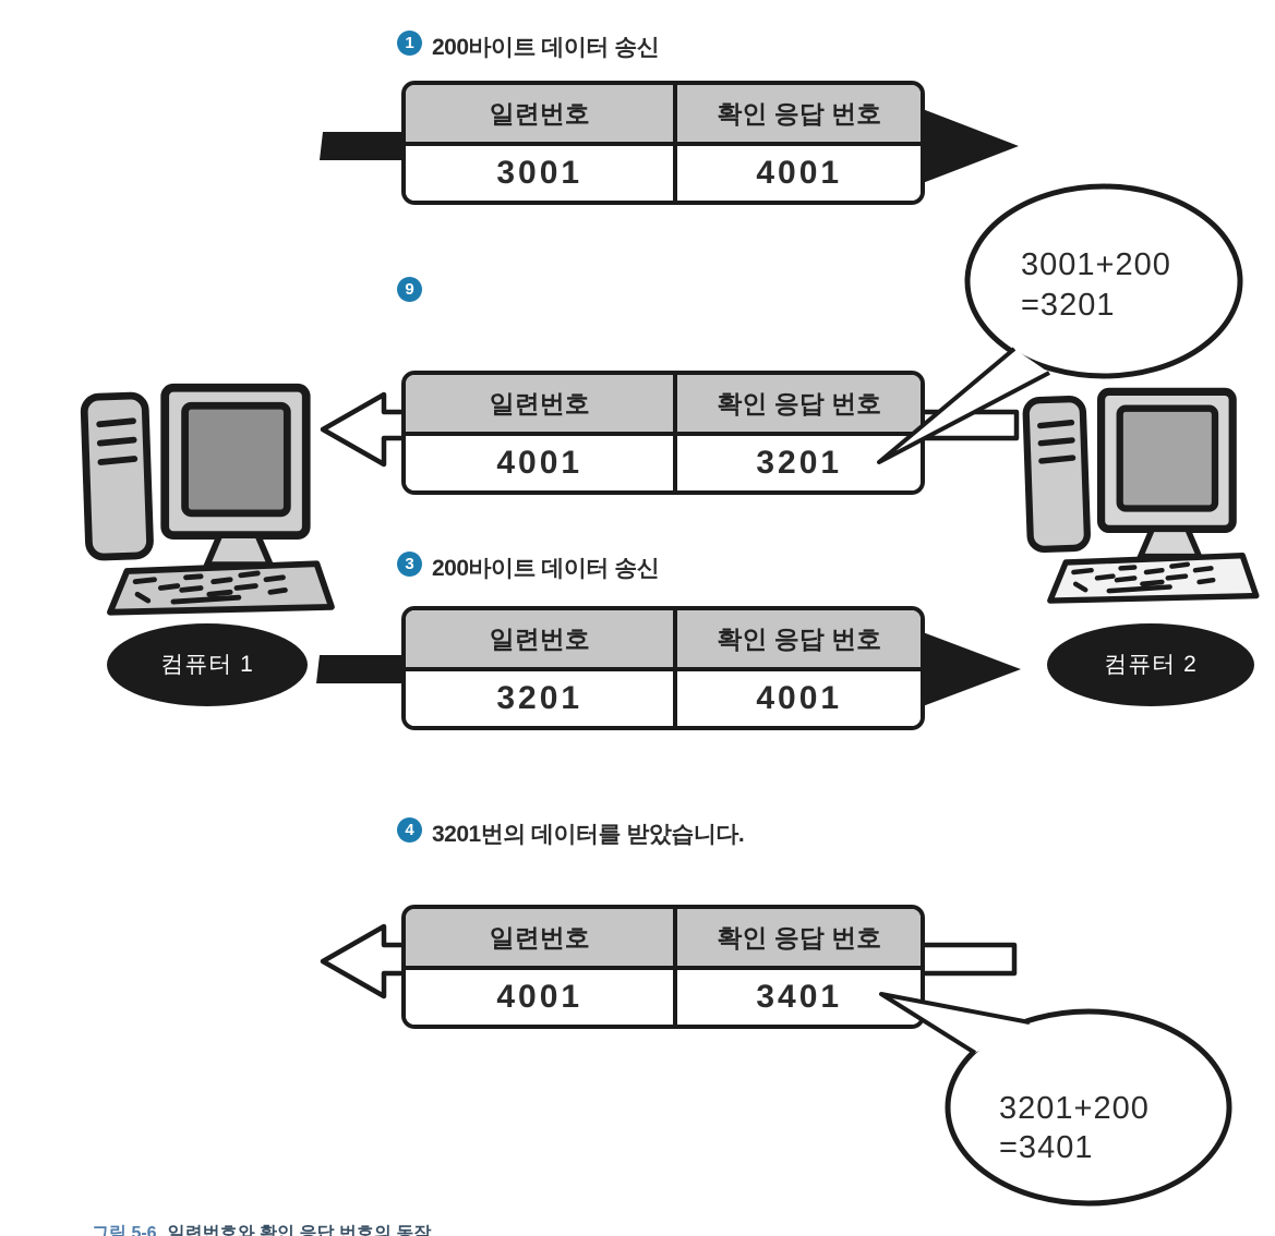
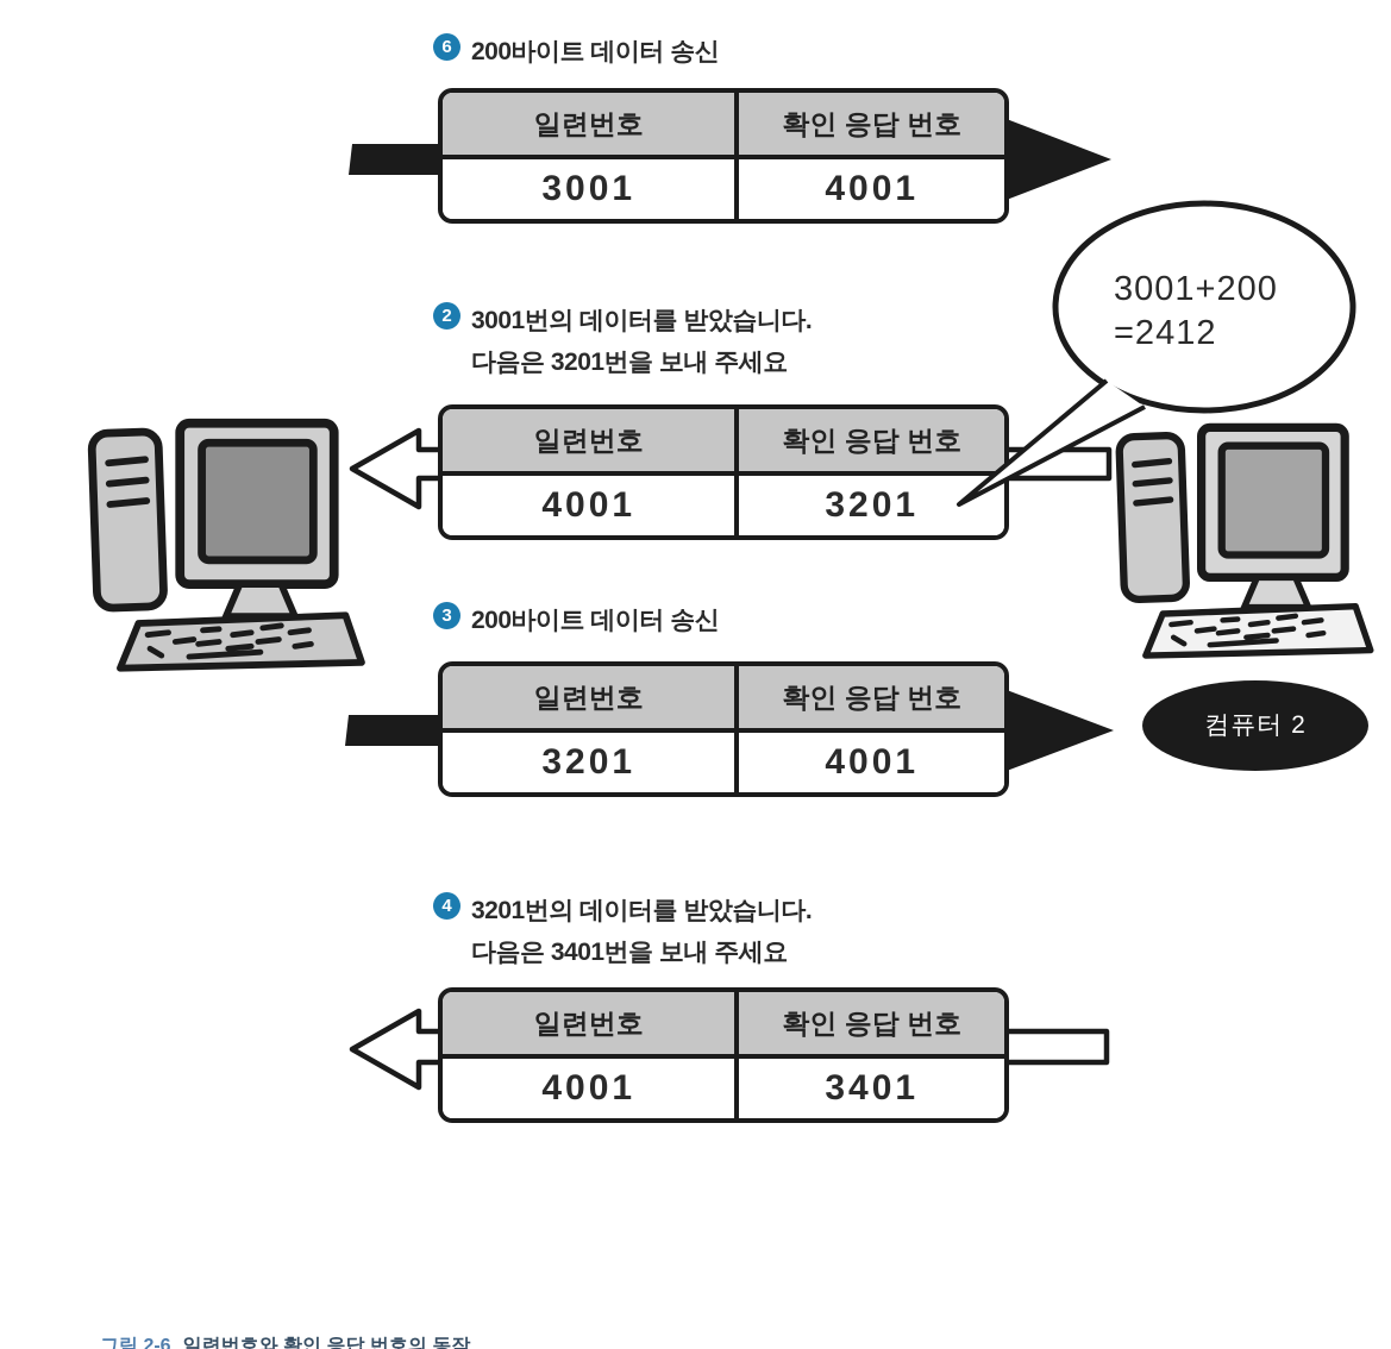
- 1
+ 6
  200바이트 데이터 송신
  일련번호
  확인 응답 번호
  3001
  4001
- 9
+ 2
+ 3001번의 데이터를 받았습니다.
+ 다음은 3201번을 보내 주세요
  일련번호
  확인 응답 번호
  4001
  3201
  3
  200바이트 데이터 송신
  일련번호
  확인 응답 번호
  3201
  4001
  4
  3201번의 데이터를 받았습니다.
+ 다음은 3401번을 보내 주세요
  일련번호
  확인 응답 번호
  4001
  3401
- 컴퓨터 1
  컴퓨터 2
  3001+200
- =3201
+ =2412
- 3201+200
- =3401
- 그림 5-6 일련번호와 확인 응답 번호의 동작
+ 그림 2-6 일련번호와 확인 응답 번호의 동작
